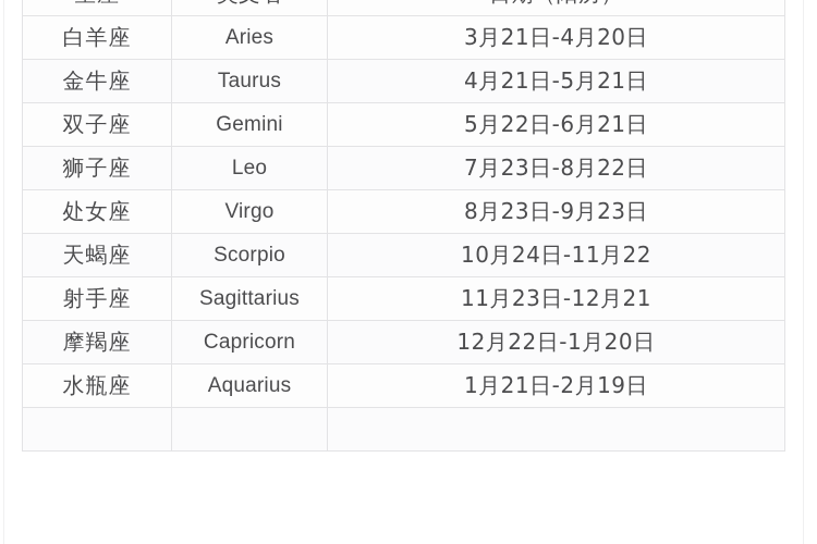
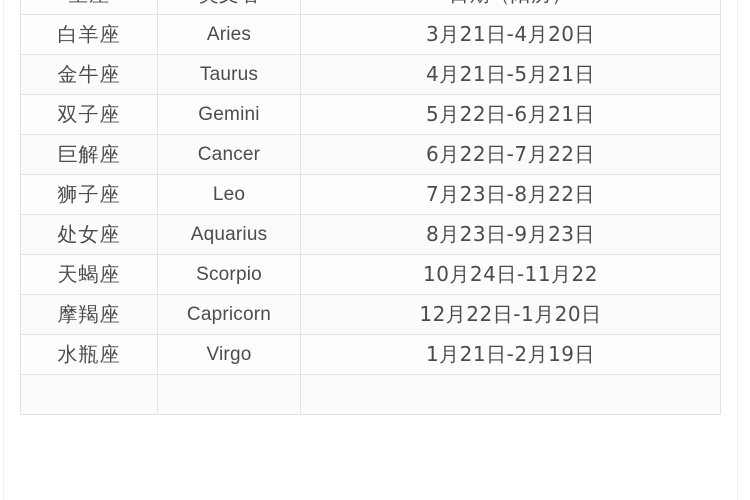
  白羊座	Aries	3月21日-4月20日
  金牛座	Taurus	4月21日-5月21日
  双子座	Gemini	5月22日-6月21日
+ 巨解座	Cancer	6月22日-7月22日
  狮子座	Leo	7月23日-8月22日
- 处女座	Virgo	8月23日-9月23日
+ 处女座	Aquarius	8月23日-9月23日
  天蝎座	Scorpio	10月24日-11月22
- 射手座	Sagittarius	11月23日-12月21
  摩羯座	Capricorn	12月22日-1月20日
- 水瓶座	Aquarius	1月21日-2月19日
+ 水瓶座	Virgo	1月21日-2月19日
